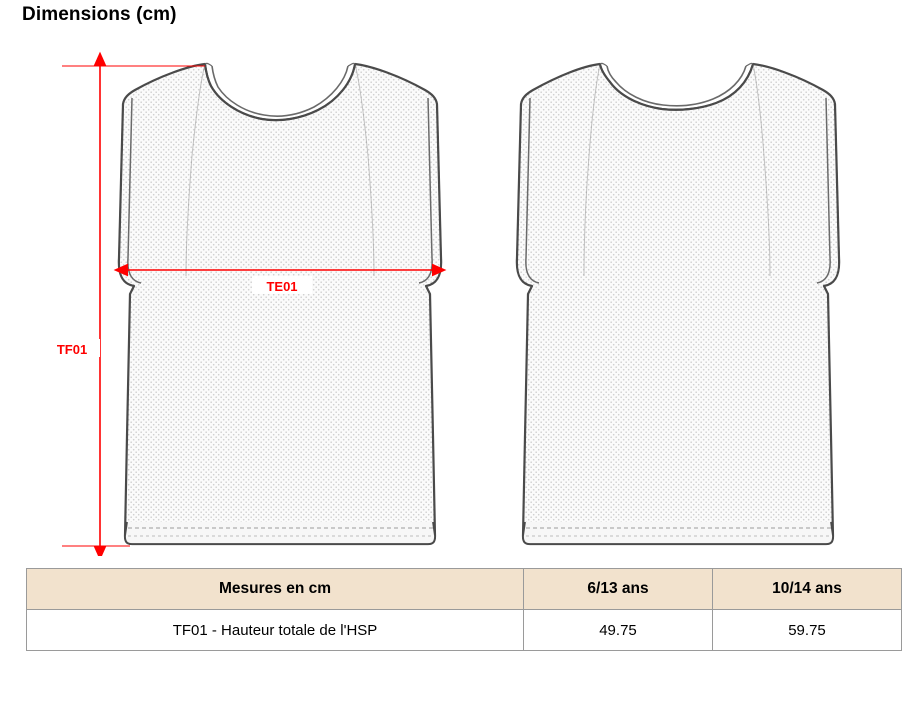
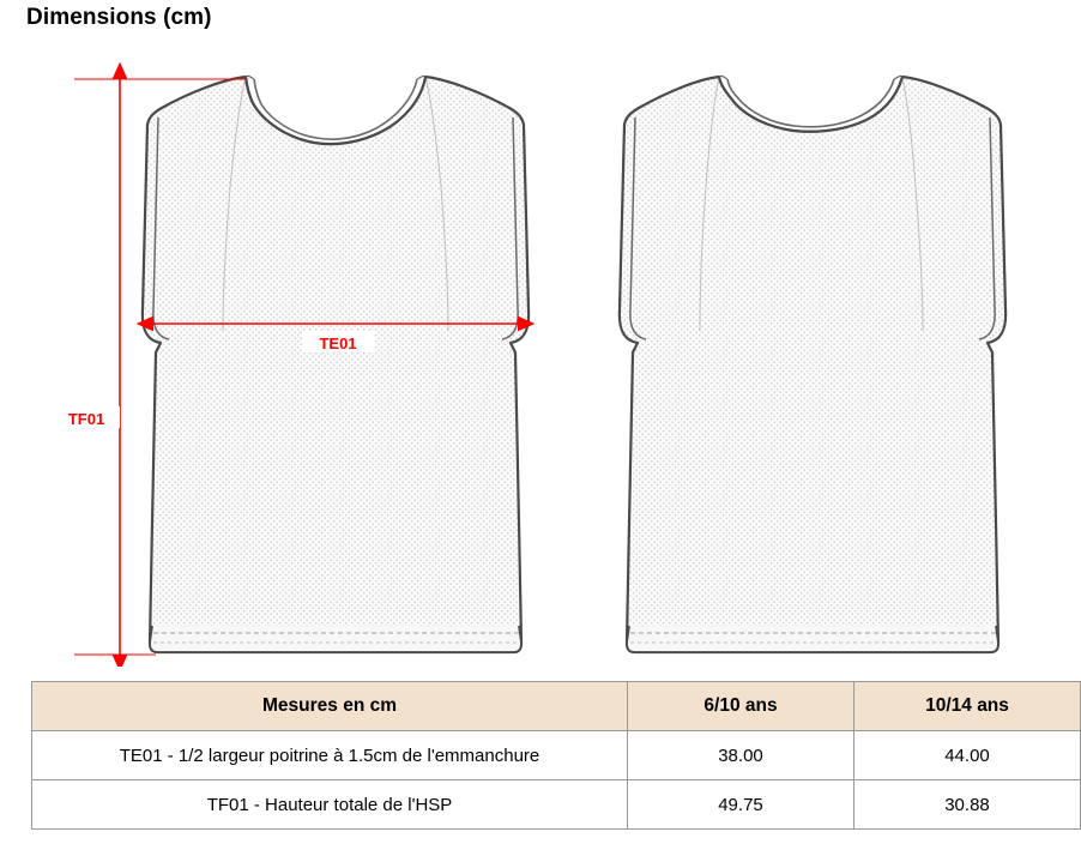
  Dimensions (cm)
  TE01
  TF01
- Mesures en cm	6/13 ans	10/14 ans
+ Mesures en cm	6/10 ans	10/14 ans
+ TE01 - 1/2 largeur poitrine à 1.5cm de l'emmanchure	38.00	44.00
- TF01 - Hauteur totale de l'HSP	49.75	59.75
+ TF01 - Hauteur totale de l'HSP	49.75	30.88
